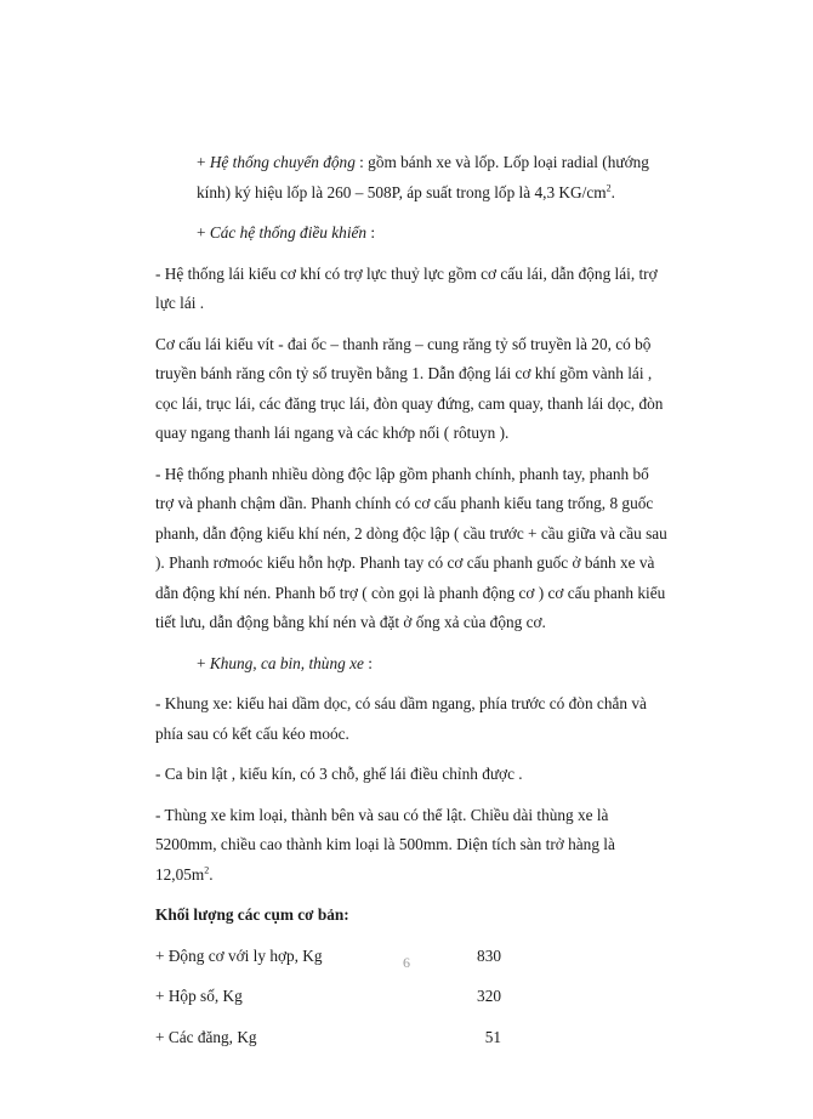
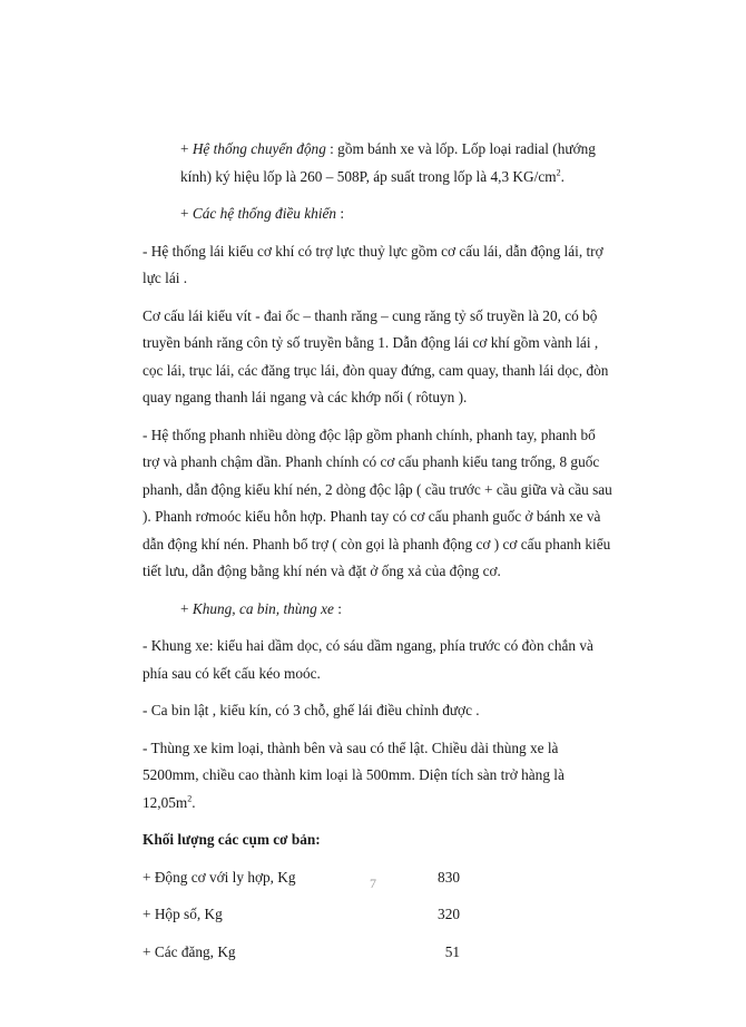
  + Hệ thống chuyển động : gồm bánh xe và lốp. Lốp loại radial (hướng kính) ký hiệu lốp là 260 – 508P, áp suất trong lốp là 4,3 KG/cm2.
  + Các hệ thống điều khiển :
  - Hệ thống lái kiểu cơ khí có trợ lực thuỷ lực gồm cơ cấu lái, dẫn động lái, trợ lực lái .
  Cơ cấu lái kiểu vít - đai ốc – thanh răng – cung răng tỷ số truyền là 20, có bộ truyền bánh răng côn tỷ số truyền bằng 1. Dẫn động lái cơ khí gồm vành lái , cọc lái, trục lái, các đăng trục lái, đòn quay đứng, cam quay, thanh lái dọc, đòn quay ngang thanh lái ngang và các khớp nối ( rôtuyn ).
  - Hệ thống phanh nhiều dòng độc lập gồm phanh chính, phanh tay, phanh bổ trợ và phanh chậm dần. Phanh chính có cơ cấu phanh kiểu tang trống, 8 guốc phanh, dẫn động kiểu khí nén, 2 dòng độc lập ( cầu trước + cầu giữa và cầu sau ). Phanh rơmoóc kiểu hỗn hợp. Phanh tay có cơ cấu phanh guốc ở bánh xe và dẫn động khí nén. Phanh bổ trợ ( còn gọi là phanh động cơ ) cơ cấu phanh kiểu tiết lưu, dẫn động bằng khí nén và đặt ở ống xả của động cơ.
  + Khung, ca bin, thùng xe :
  - Khung xe: kiểu hai dầm dọc, có sáu dầm ngang, phía trước có đòn chắn và phía sau có kết cấu kéo moóc.
  - Ca bin lật , kiểu kín, có 3 chỗ, ghế lái điều chỉnh được .
  - Thùng xe kim loại, thành bên và sau có thể lật. Chiều dài thùng xe là 5200mm, chiều cao thành kim loại là 500mm. Diện tích sàn trở hàng là 12,05m2.
  Khối lượng các cụm cơ bản:
  + Động cơ với ly hợp, Kg
  830
  + Hộp số, Kg
  320
  + Các đăng, Kg
  51
- 6
+ 7
